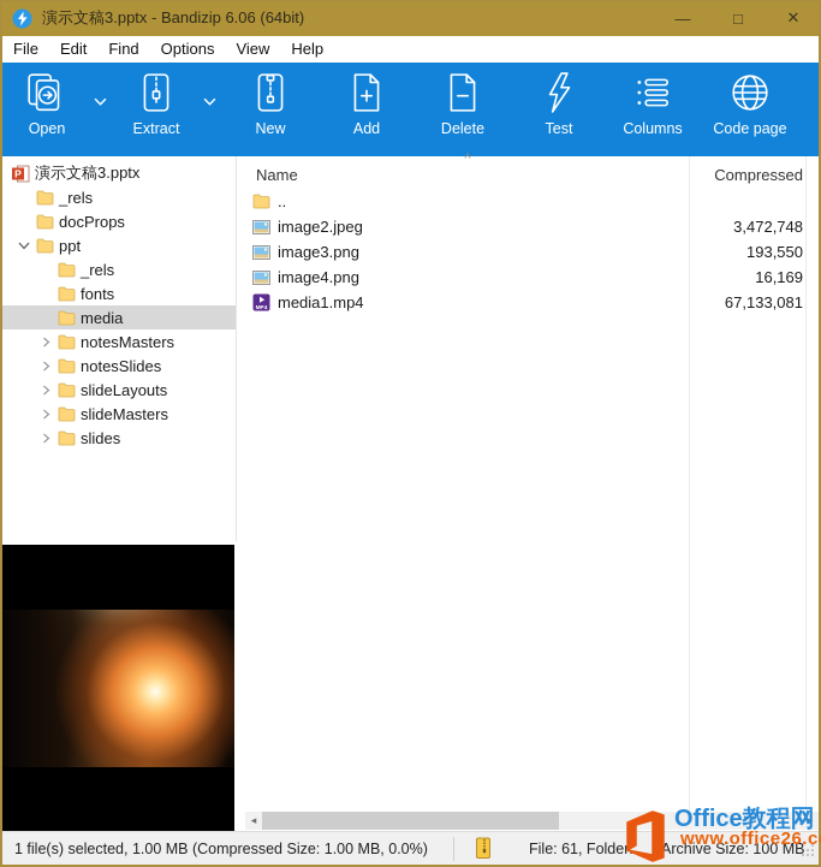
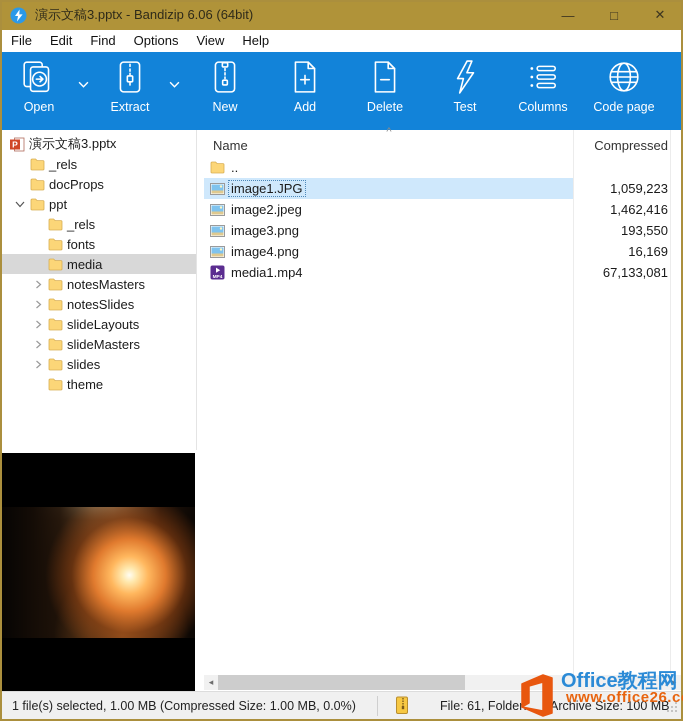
  演示文稿3.pptx - Bandizip 6.06 (64bit)
  —
  □
  ✕
  File
  Edit
  Find
  Options
  View
  Help
  Open
  Extract
  New
  Add
  Delete
  Test
  Columns
  Code page
  P
  演示文稿3.pptx
  _rels
  docProps
  ppt
  _rels
  fonts
  media
  notesMasters
  notesSlides
  slideLayouts
  slideMasters
  slides
+ theme
  ^
  Name
  Compressed
  ..
+ image1.JPG
+ 1,059,223
  image2.jpeg
- 3,472,748
+ 1,462,416
  image3.png
  193,550
  image4.png
  16,169
  media1.mp4
  67,133,081
  ◂
  ▸
  1 file(s) selected, 1.00 MB (Compressed Size: 1.00 MB, 0.0%)
  File: 61, Folde
  Archive Size: 100 MB
  Office教程网
  www.office26.c
